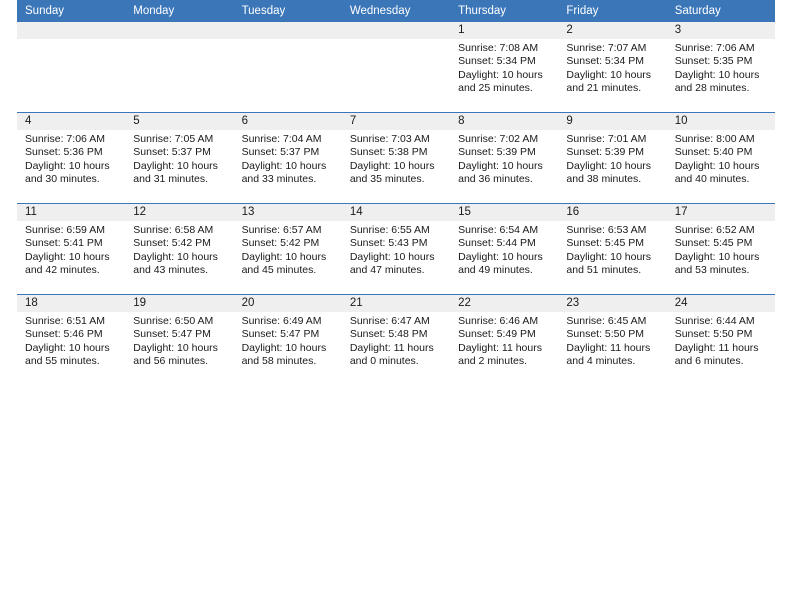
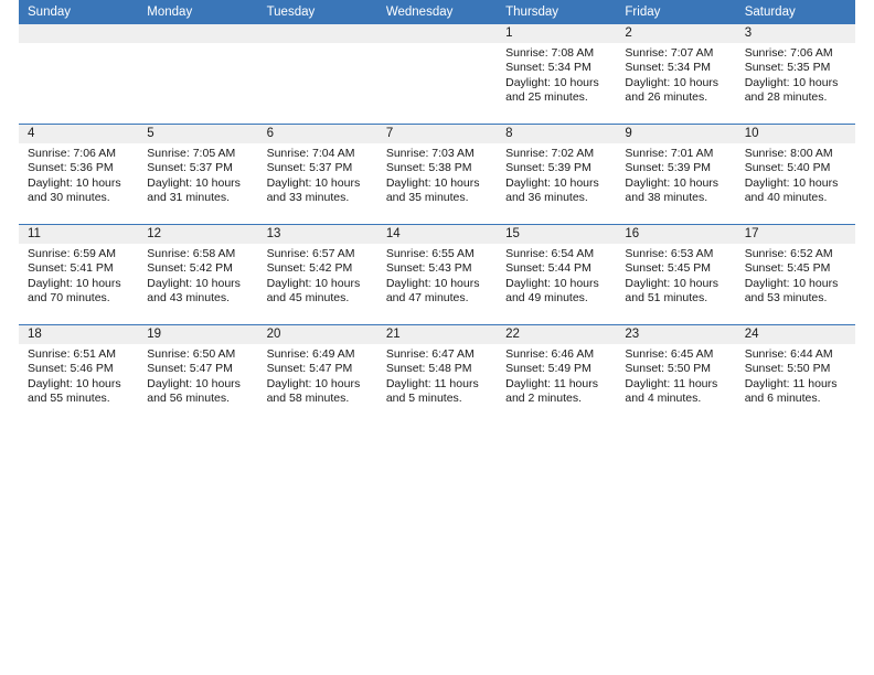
  Sunday	Monday	Tuesday	Wednesday	Thursday	Friday	Saturday
- 				1Sunrise: 7:08 AMSunset: 5:34 PMDaylight: 10 hoursand 25 minutes.	2Sunrise: 7:07 AMSunset: 5:34 PMDaylight: 10 hoursand 21 minutes.	3Sunrise: 7:06 AMSunset: 5:35 PMDaylight: 10 hoursand 28 minutes.
+ 				1Sunrise: 7:08 AMSunset: 5:34 PMDaylight: 10 hoursand 25 minutes.	2Sunrise: 7:07 AMSunset: 5:34 PMDaylight: 10 hoursand 26 minutes.	3Sunrise: 7:06 AMSunset: 5:35 PMDaylight: 10 hoursand 28 minutes.
  4Sunrise: 7:06 AMSunset: 5:36 PMDaylight: 10 hoursand 30 minutes.	5Sunrise: 7:05 AMSunset: 5:37 PMDaylight: 10 hoursand 31 minutes.	6Sunrise: 7:04 AMSunset: 5:37 PMDaylight: 10 hoursand 33 minutes.	7Sunrise: 7:03 AMSunset: 5:38 PMDaylight: 10 hoursand 35 minutes.	8Sunrise: 7:02 AMSunset: 5:39 PMDaylight: 10 hoursand 36 minutes.	9Sunrise: 7:01 AMSunset: 5:39 PMDaylight: 10 hoursand 38 minutes.	10Sunrise: 8:00 AMSunset: 5:40 PMDaylight: 10 hoursand 40 minutes.
- 11Sunrise: 6:59 AMSunset: 5:41 PMDaylight: 10 hoursand 42 minutes.	12Sunrise: 6:58 AMSunset: 5:42 PMDaylight: 10 hoursand 43 minutes.	13Sunrise: 6:57 AMSunset: 5:42 PMDaylight: 10 hoursand 45 minutes.	14Sunrise: 6:55 AMSunset: 5:43 PMDaylight: 10 hoursand 47 minutes.	15Sunrise: 6:54 AMSunset: 5:44 PMDaylight: 10 hoursand 49 minutes.	16Sunrise: 6:53 AMSunset: 5:45 PMDaylight: 10 hoursand 51 minutes.	17Sunrise: 6:52 AMSunset: 5:45 PMDaylight: 10 hoursand 53 minutes.
+ 11Sunrise: 6:59 AMSunset: 5:41 PMDaylight: 10 hoursand 70 minutes.	12Sunrise: 6:58 AMSunset: 5:42 PMDaylight: 10 hoursand 43 minutes.	13Sunrise: 6:57 AMSunset: 5:42 PMDaylight: 10 hoursand 45 minutes.	14Sunrise: 6:55 AMSunset: 5:43 PMDaylight: 10 hoursand 47 minutes.	15Sunrise: 6:54 AMSunset: 5:44 PMDaylight: 10 hoursand 49 minutes.	16Sunrise: 6:53 AMSunset: 5:45 PMDaylight: 10 hoursand 51 minutes.	17Sunrise: 6:52 AMSunset: 5:45 PMDaylight: 10 hoursand 53 minutes.
- 18Sunrise: 6:51 AMSunset: 5:46 PMDaylight: 10 hoursand 55 minutes.	19Sunrise: 6:50 AMSunset: 5:47 PMDaylight: 10 hoursand 56 minutes.	20Sunrise: 6:49 AMSunset: 5:47 PMDaylight: 10 hoursand 58 minutes.	21Sunrise: 6:47 AMSunset: 5:48 PMDaylight: 11 hoursand 0 minutes.	22Sunrise: 6:46 AMSunset: 5:49 PMDaylight: 11 hoursand 2 minutes.	23Sunrise: 6:45 AMSunset: 5:50 PMDaylight: 11 hoursand 4 minutes.	24Sunrise: 6:44 AMSunset: 5:50 PMDaylight: 11 hoursand 6 minutes.
+ 18Sunrise: 6:51 AMSunset: 5:46 PMDaylight: 10 hoursand 55 minutes.	19Sunrise: 6:50 AMSunset: 5:47 PMDaylight: 10 hoursand 56 minutes.	20Sunrise: 6:49 AMSunset: 5:47 PMDaylight: 10 hoursand 58 minutes.	21Sunrise: 6:47 AMSunset: 5:48 PMDaylight: 11 hoursand 5 minutes.	22Sunrise: 6:46 AMSunset: 5:49 PMDaylight: 11 hoursand 2 minutes.	23Sunrise: 6:45 AMSunset: 5:50 PMDaylight: 11 hoursand 4 minutes.	24Sunrise: 6:44 AMSunset: 5:50 PMDaylight: 11 hoursand 6 minutes.
